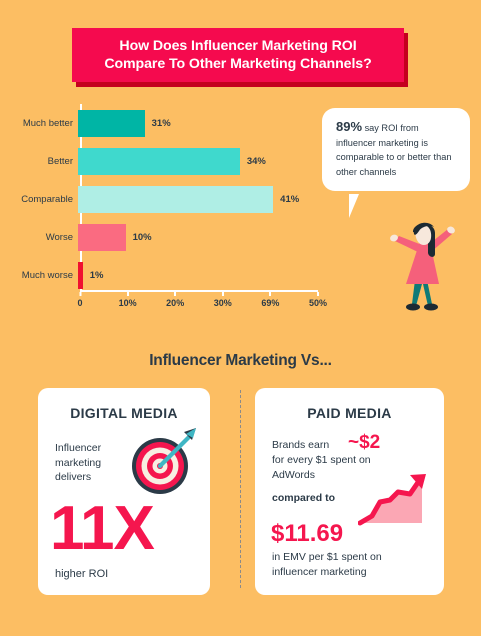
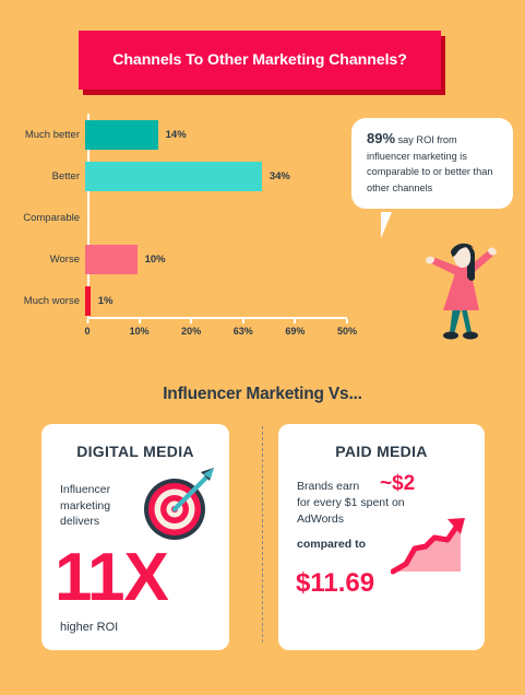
- How Does Influencer Marketing ROI
- Compare To Other Marketing Channels?
+ Channels To Other Marketing Channels?
  Much better
- 31%
+ 14%
  Better
  34%
  Comparable
- 41%
  Worse
  10%
  Much worse
  1%
  0
  10%
  20%
- 30%
+ 63%
  69%
  50%
  89% say ROI from influencer marketing is comparable to or better than other channels
  Influencer Marketing Vs...
  DIGITAL MEDIA
  Influencer marketing delivers
  11X
  higher ROI
  PAID MEDIA
  Brands earn
  for every $1 spent on AdWords
  ~$2
  compared to
  $11.69
- in EMV per $1 spent on influencer marketing
